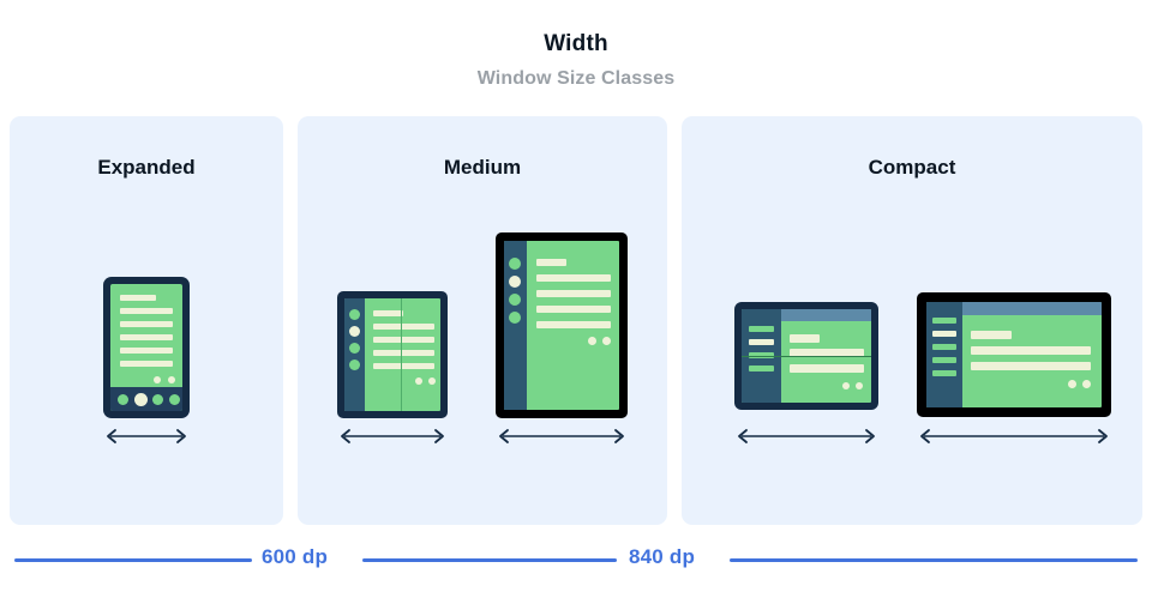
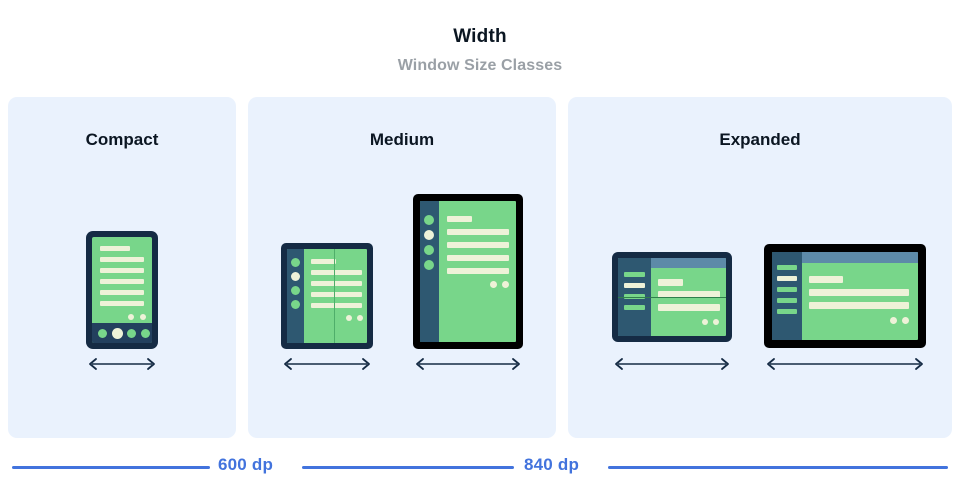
  Width
  Window Size Classes
- Expanded
+ Compact
  Medium
- Compact
+ Expanded
  600 dp
  840 dp
